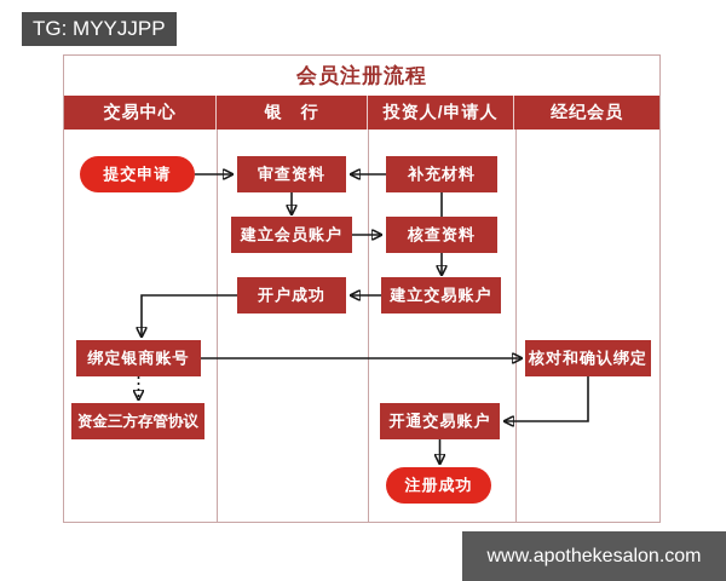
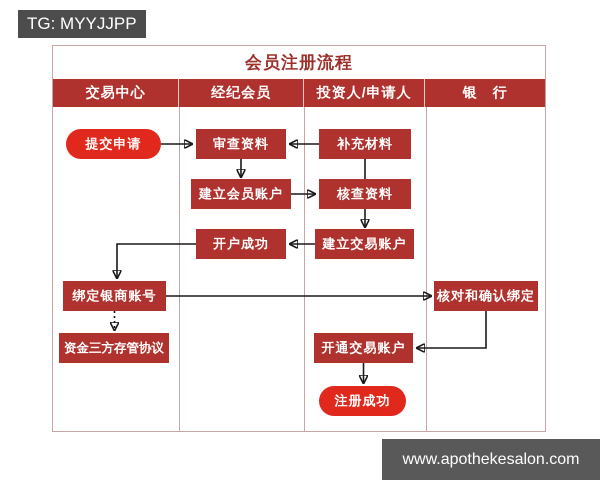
  TG: MYYJJPP
  会员注册流程
  交易中心
- 银 行
+ 经纪会员
  投资人/申请人
- 经纪会员
+ 银 行
  提交申请
  审查资料
  补充材料
  建立会员账户
  核查资料
  开户成功
  建立交易账户
  绑定银商账号
  核对和确认绑定
  资金三方存管协议
  开通交易账户
  注册成功
  www.apothekesalon.com
